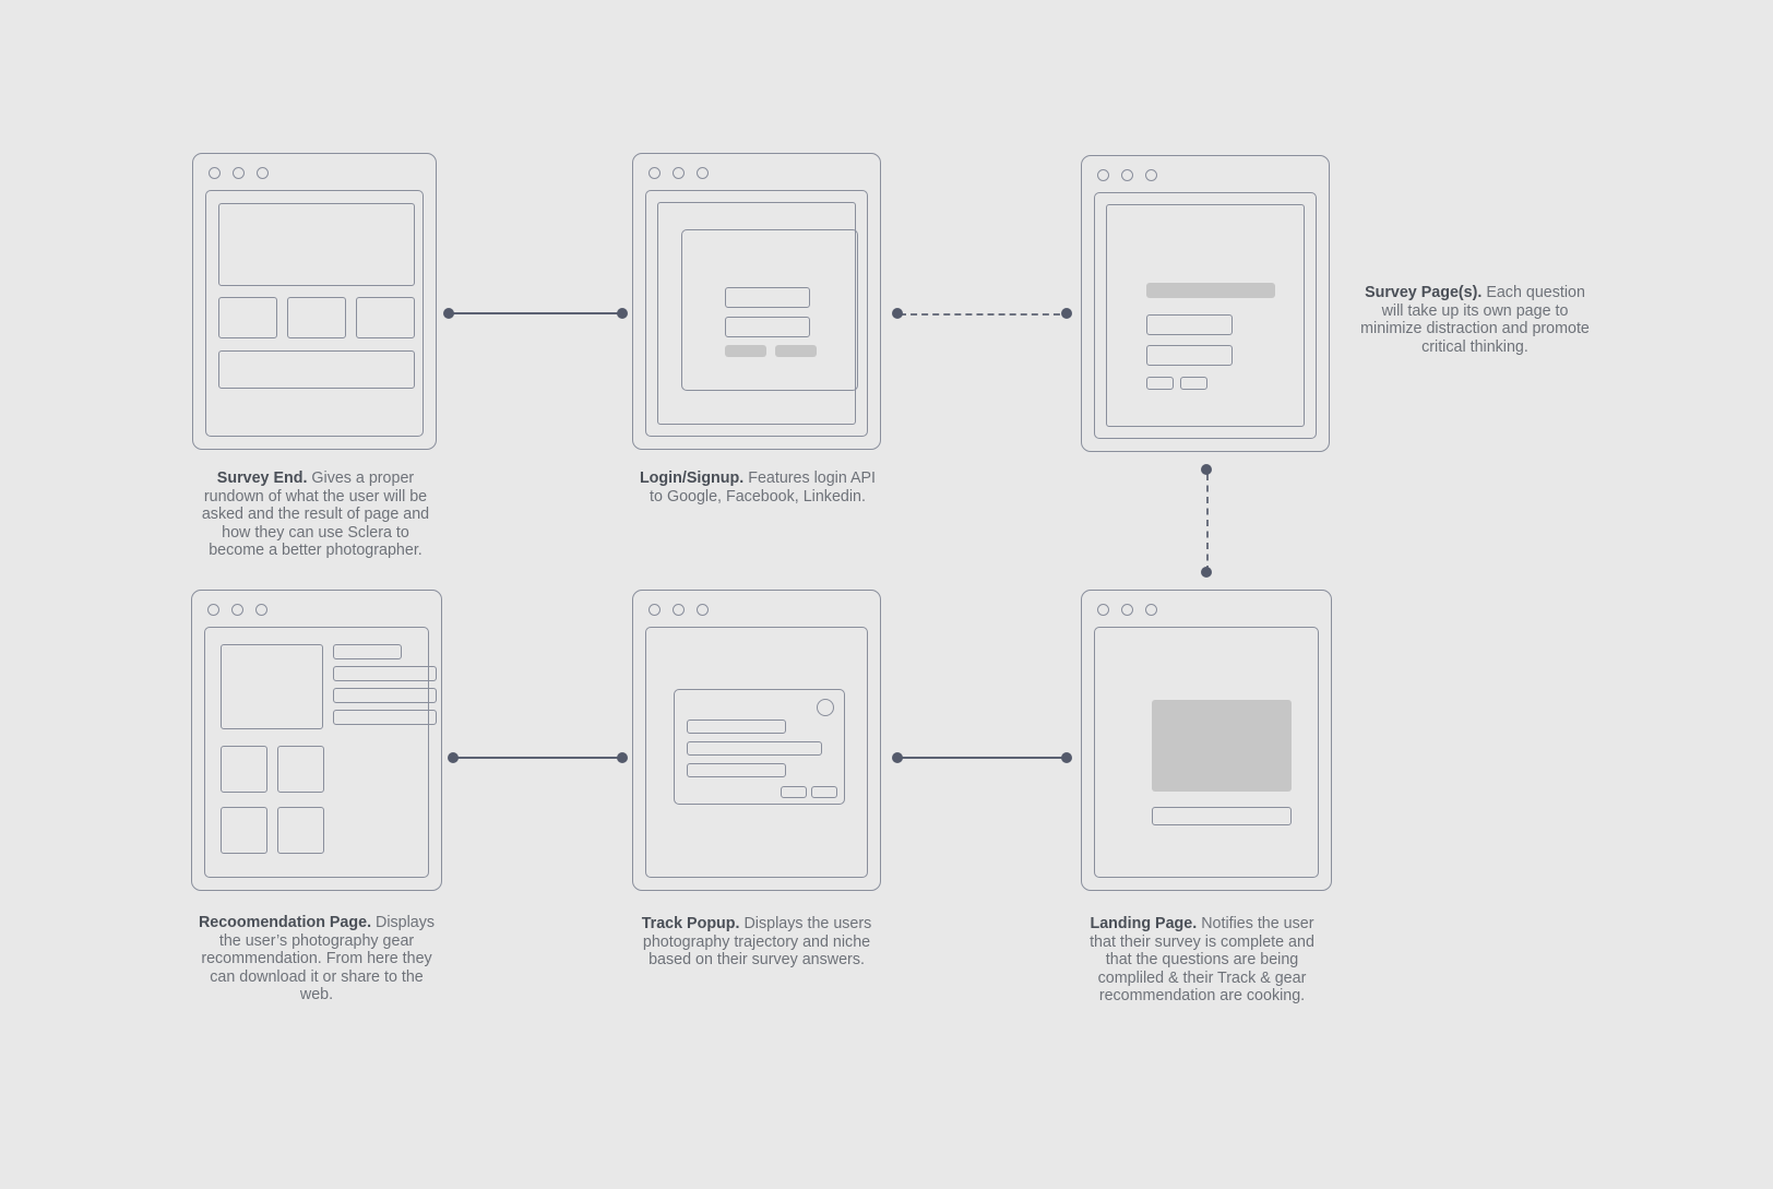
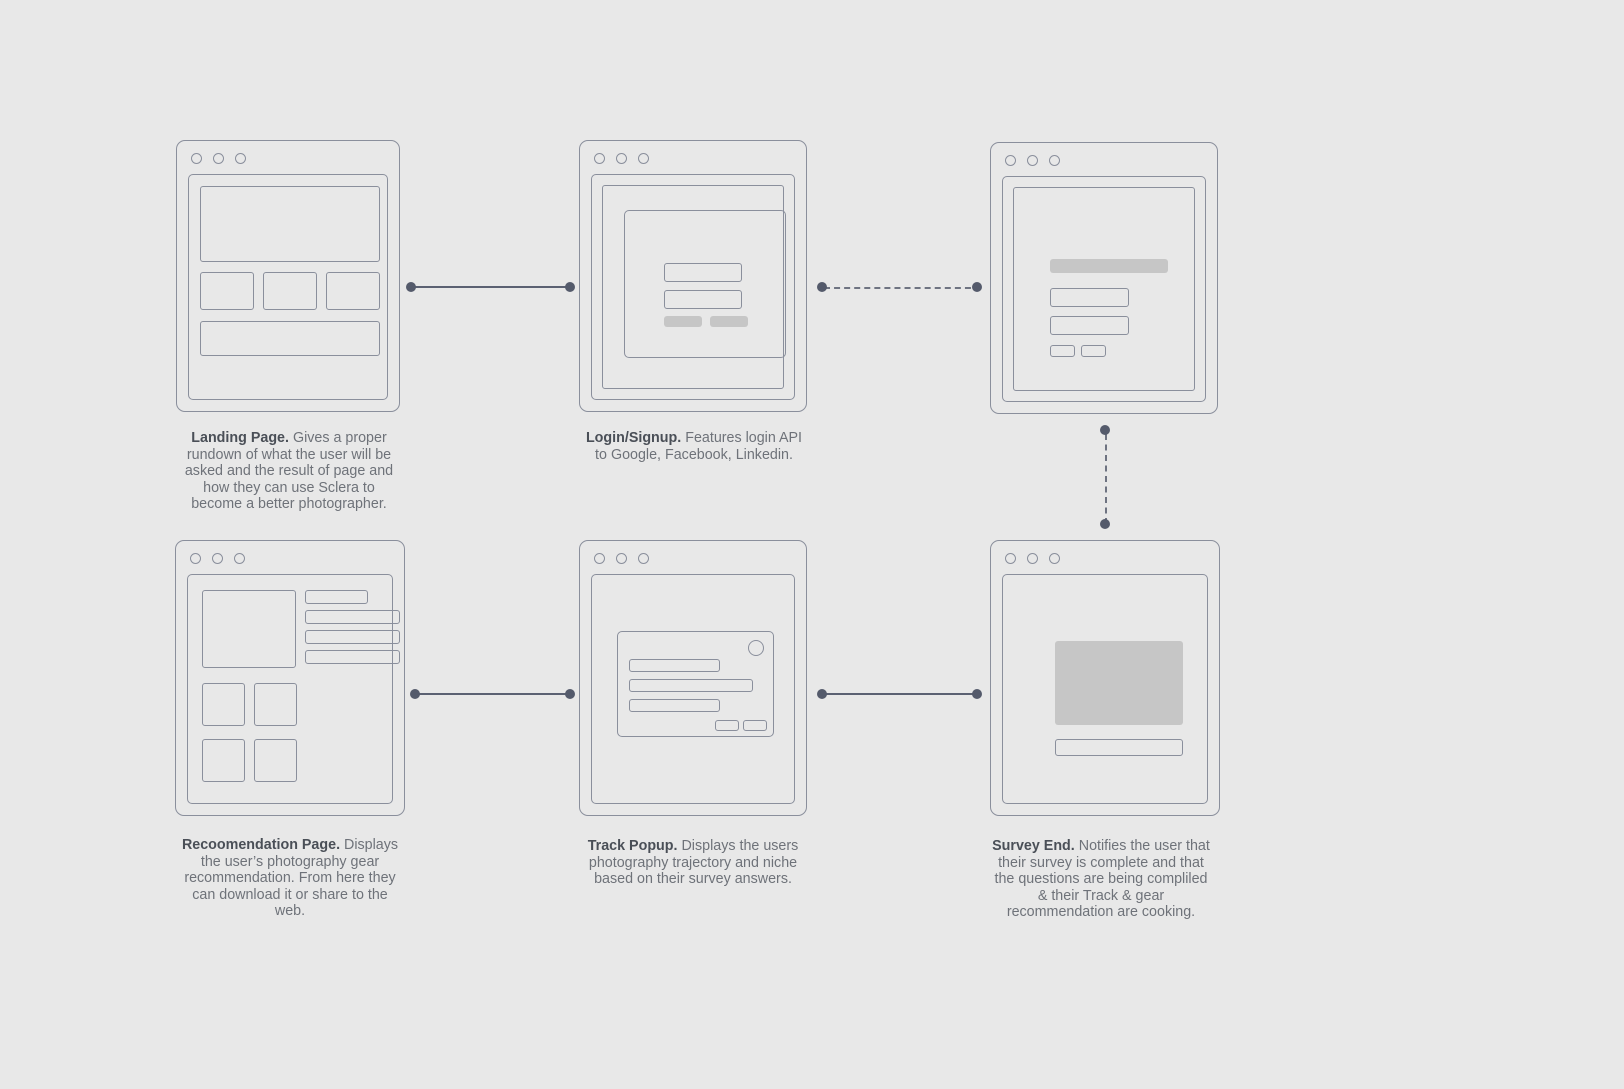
- Survey End. Gives a proper rundown of what the user will be asked and the result of page and how they can use Sclera to become a better photographer.
+ Landing Page. Gives a proper rundown of what the user will be asked and the result of page and how they can use Sclera to become a better photographer.
  Login/Signup. Features login API to Google, Facebook, Linkedin.
- Survey Page(s). Each question will take up its own page to minimize distraction and promote critical thinking.
  Recoomendation Page. Displays the user’s photography gear recommendation. From here they can download it or share to the web.
  Track Popup. Displays the users photography trajectory and niche based on their survey answers.
- Landing Page. Notifies the user that their survey is complete and that the questions are being compliled & their Track & gear recommendation are cooking.
+ Survey End. Notifies the user that their survey is complete and that the questions are being compliled & their Track & gear recommendation are cooking.
